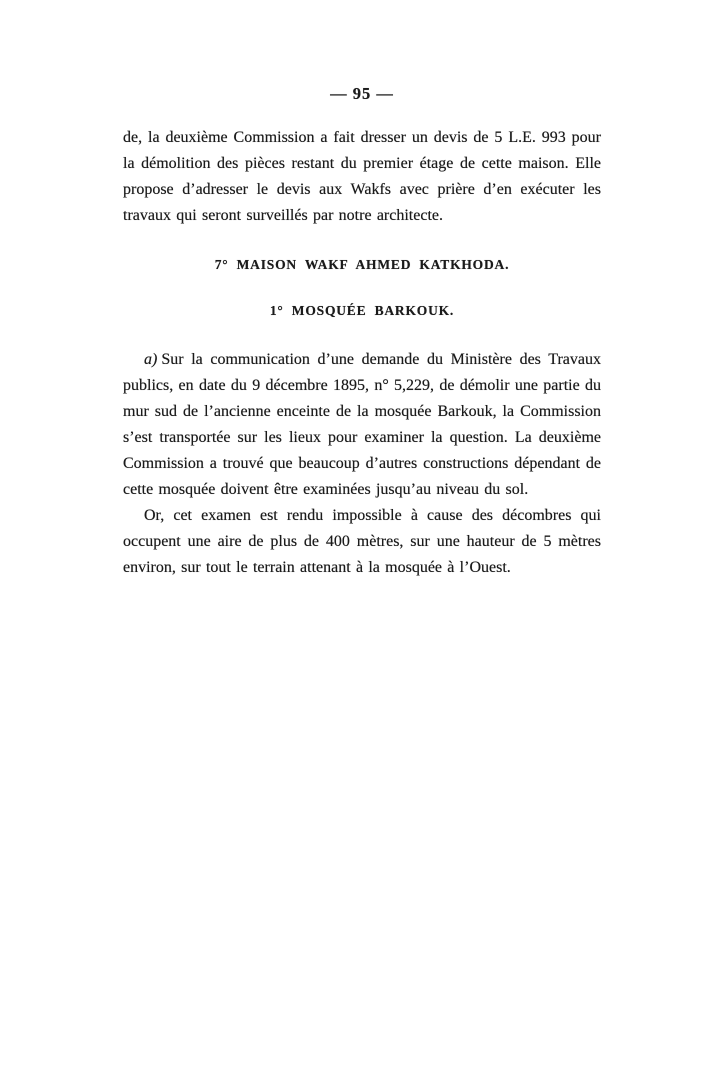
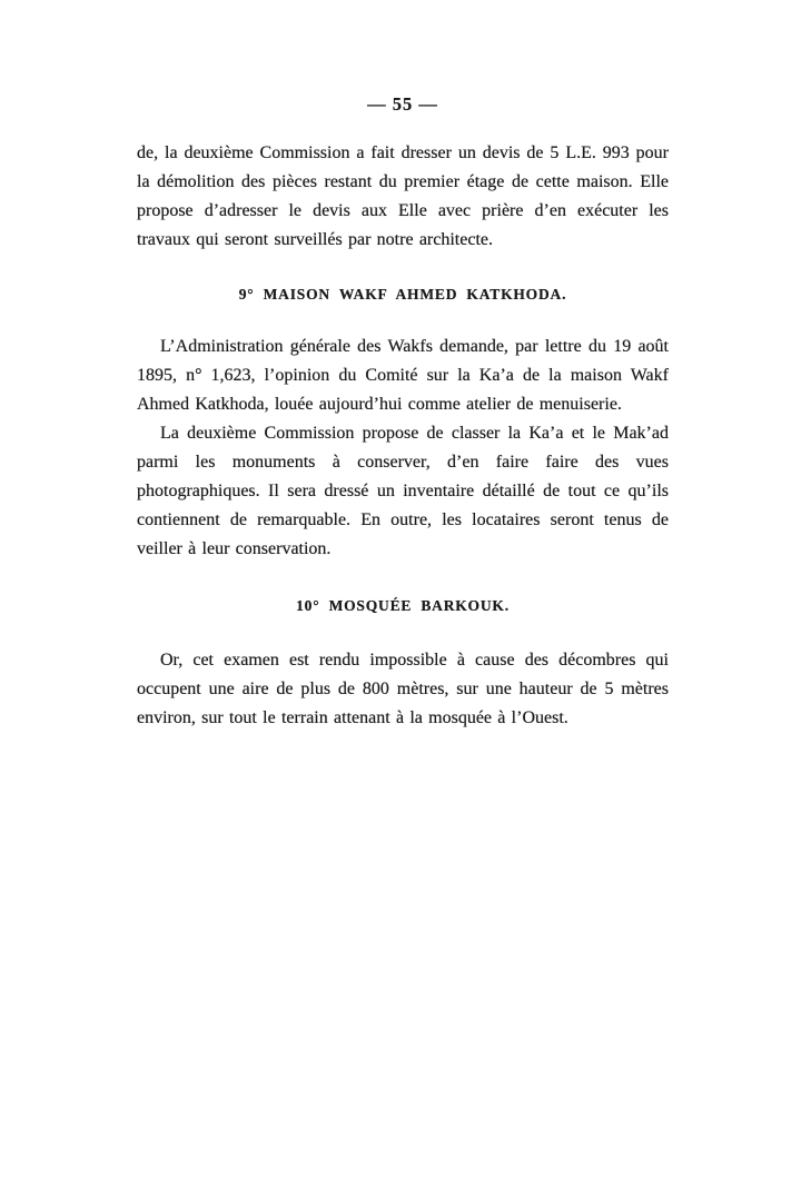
- — 95 —
+ — 55 —
- de, la deuxième Commission a fait dresser un devis de 5 L.E. 993 pour la démolition des pièces restant du premier étage de cette maison. Elle propose d’adresser le devis aux Wakfs avec prière d’en exécuter les travaux qui seront surveillés par notre architecte.
+ de, la deuxième Commission a fait dresser un devis de 5 L.E. 993 pour la démolition des pièces restant du premier étage de cette maison. Elle propose d’adresser le devis aux Elle avec prière d’en exécuter les travaux qui seront surveillés par notre architecte.
- 7° MAISON WAKF AHMED KATKHODA.
+ 9° MAISON WAKF AHMED KATKHODA.
+ L’Administration générale des Wakfs demande, par lettre du 19 août 1895, n° 1,623, l’opinion du Comité sur la Ka’a de la maison Wakf Ahmed Katkhoda, louée aujourd’hui comme atelier de menuiserie.
+ La deuxième Commission propose de classer la Ka’a et le Mak’ad parmi les monuments à conserver, d’en faire faire des vues photographiques. Il sera dressé un inventaire détaillé de tout ce qu’ils contiennent de remarquable. En outre, les locataires seront tenus de veiller à leur conservation.
- 1° MOSQUÉE BARKOUK.
+ 10° MOSQUÉE BARKOUK.
- a) Sur la communication d’une demande du Ministère des Travaux publics, en date du 9 décembre 1895, n° 5,229, de démolir une partie du mur sud de l’ancienne enceinte de la mosquée Barkouk, la Commission s’est transportée sur les lieux pour examiner la question. La deuxième Commission a trouvé que beaucoup d’autres constructions dépendant de cette mosquée doivent être examinées jusqu’au niveau du sol.
- Or, cet examen est rendu impossible à cause des décombres qui occupent une aire de plus de 400 mètres, sur une hauteur de 5 mètres environ, sur tout le terrain attenant à la mosquée à l’Ouest.
+ Or, cet examen est rendu impossible à cause des décombres qui occupent une aire de plus de 800 mètres, sur une hauteur de 5 mètres environ, sur tout le terrain attenant à la mosquée à l’Ouest.
